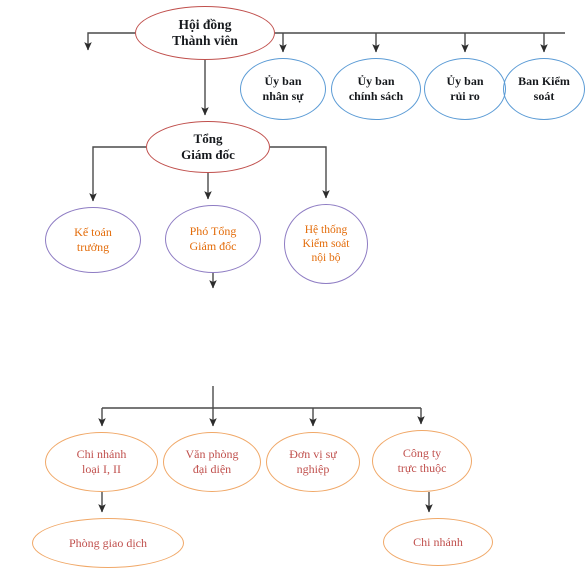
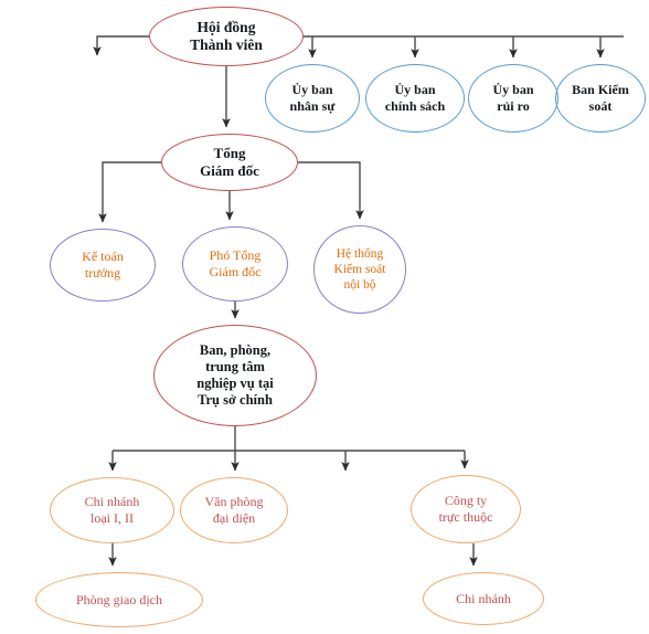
  Hội đồng
  Thành viên
  Ủy ban
  nhân sự
  Ủy ban
  chính sách
  Ủy ban
  rủi ro
  Ban Kiểm
  soát
  Tổng
  Giám đốc
  Kế toán
  trưởng
  Phó Tổng
  Giám đốc
  Hệ thống
  Kiểm soát
  nội bộ
+ Ban, phòng,
+ trung tâm
+ nghiệp vụ tại
+ Trụ sở chính
  Chi nhánh
  loại I, II
  Văn phòng
  đại diện
- Đơn vị sự
- nghiệp
  Công ty
  trực thuộc
  Phòng giao dịch
  Chi nhánh
